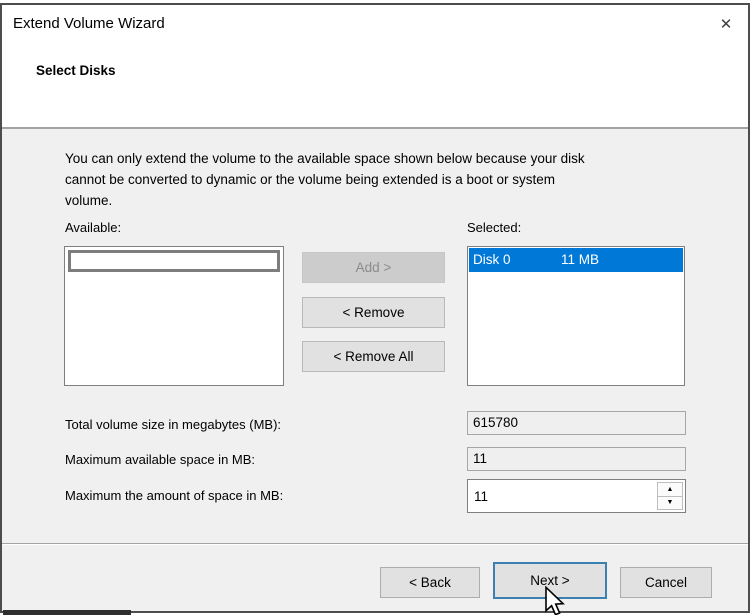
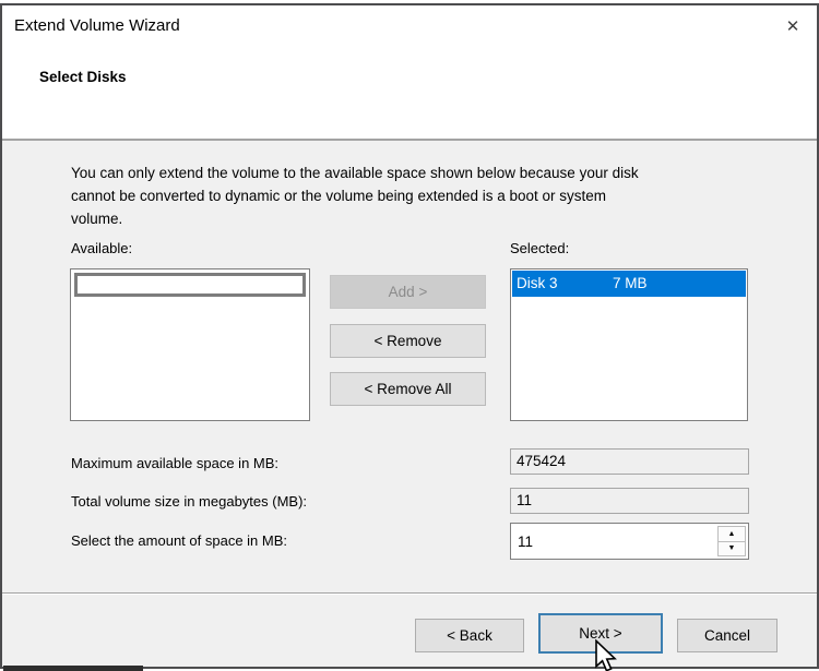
  Extend Volume Wizard
  ✕
  Select Disks
  You can only extend the volume to the available space shown below because your disk
  cannot be converted to dynamic or the volume being extended is a boot or system
  volume.
  Available:
  Selected:
  Add >
  < Remove
  < Remove All
- Disk 0
+ Disk 3
- 11 MB
+ 7 MB
- Total volume size in megabytes (MB):
+ Maximum available space in MB:
- 615780
+ 475424
- Maximum available space in MB:
+ Total volume size in megabytes (MB):
  11
- Maximum the amount of space in MB:
+ Select the amount of space in MB:
  11
  < Back
  Next >
  Cancel
